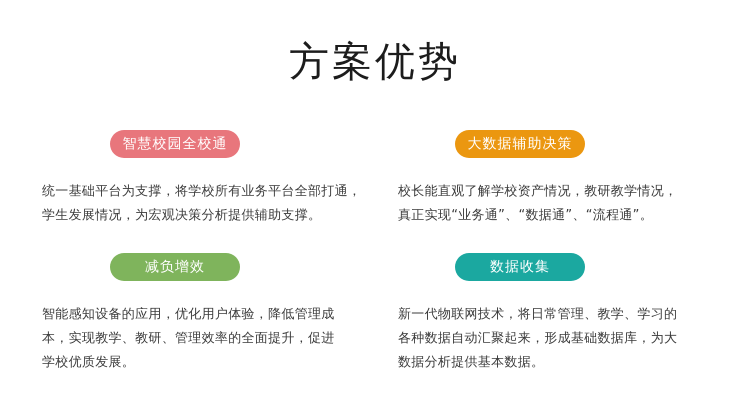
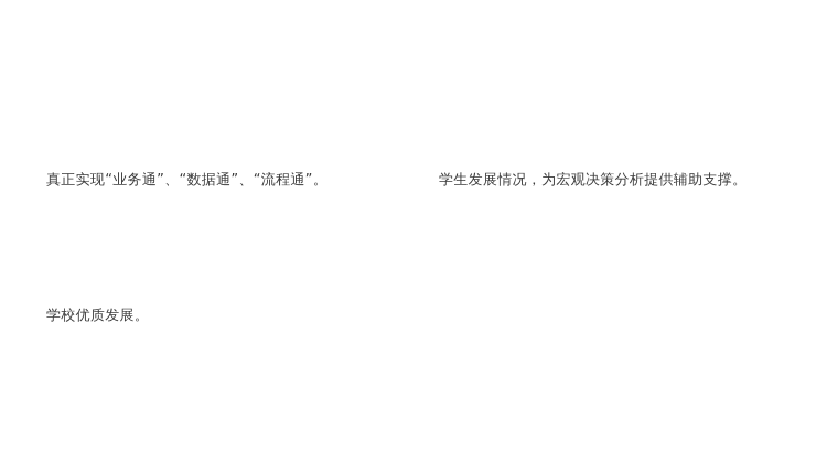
- 方案优势
- 智慧校园全校通
- 统一基础平台为支撑，将学校所有业务平台全部打通，
- 学生发展情况，为宏观决策分析提供辅助支撑。
+ 真正实现“业务通”、“数据通”、“流程通”。
- 大数据辅助决策
- 校长能直观了解学校资产情况，教研教学情况，
- 真正实现“业务通”、“数据通”、“流程通”。
+ 学生发展情况，为宏观决策分析提供辅助支撑。
- 减负增效
- 智能感知设备的应用，优化用户体验，降低管理成
- 本，实现教学、教研、管理效率的全面提升，促进
  学校优质发展。
- 数据收集
- 新一代物联网技术，将日常管理、教学、学习的
- 各种数据自动汇聚起来，形成基础数据库，为大
- 数据分析提供基本数据。
